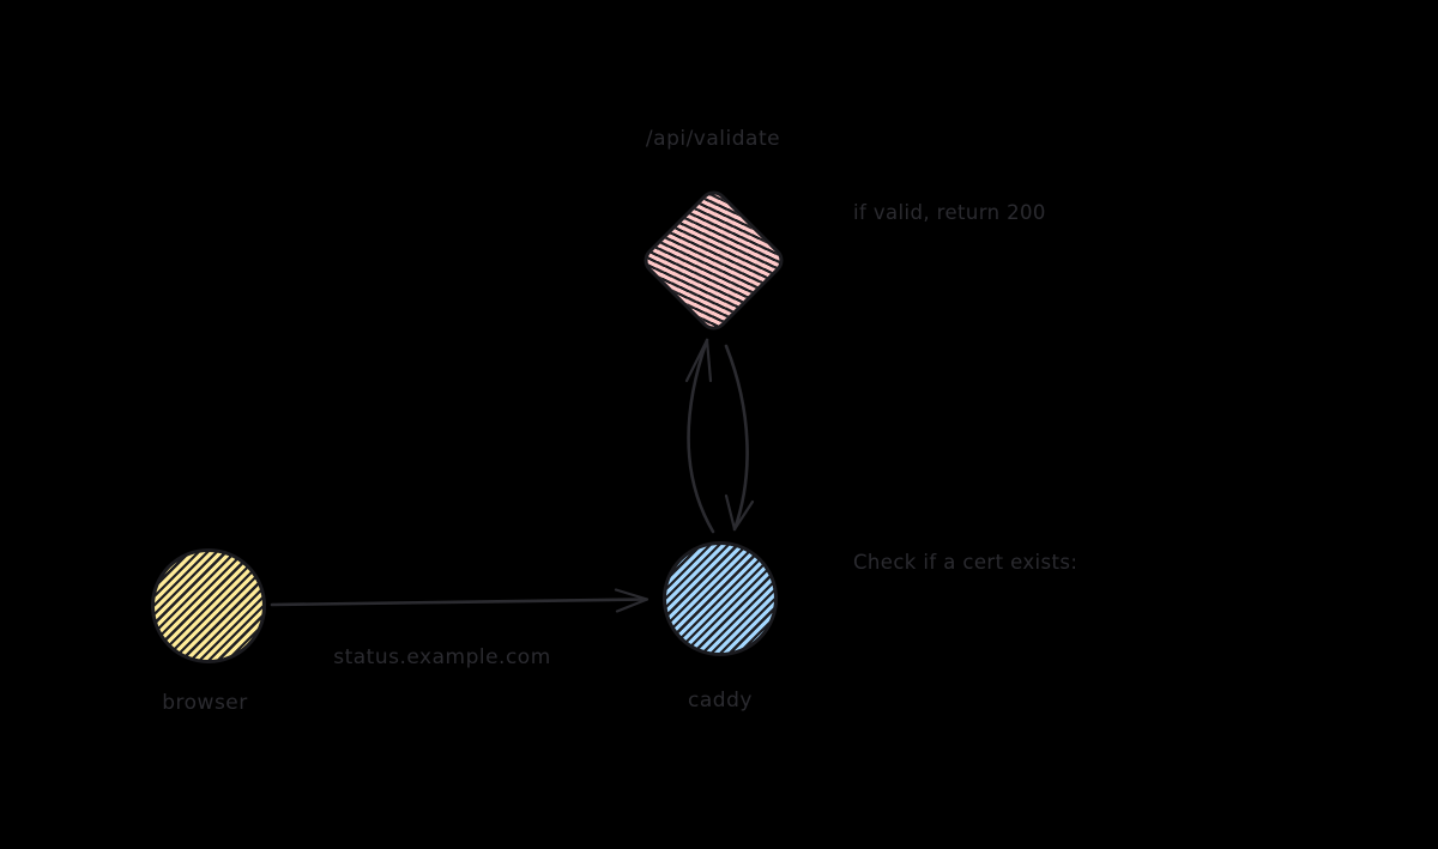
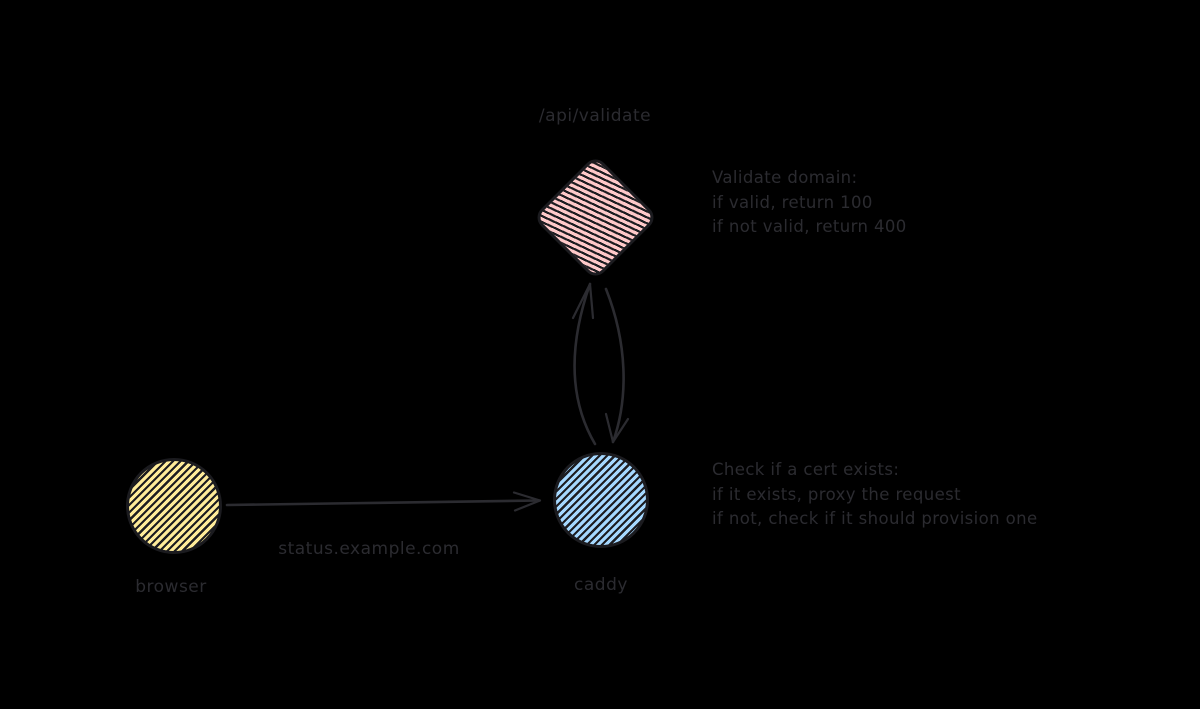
  /api/validate
  browser
  caddy
  status.example.com
+ Validate domain:
- if valid, return 200
+ if valid, return 100
+ if not valid, return 400
  Check if a cert exists:
+ if it exists, proxy the request
+ if not, check if it should provision one
